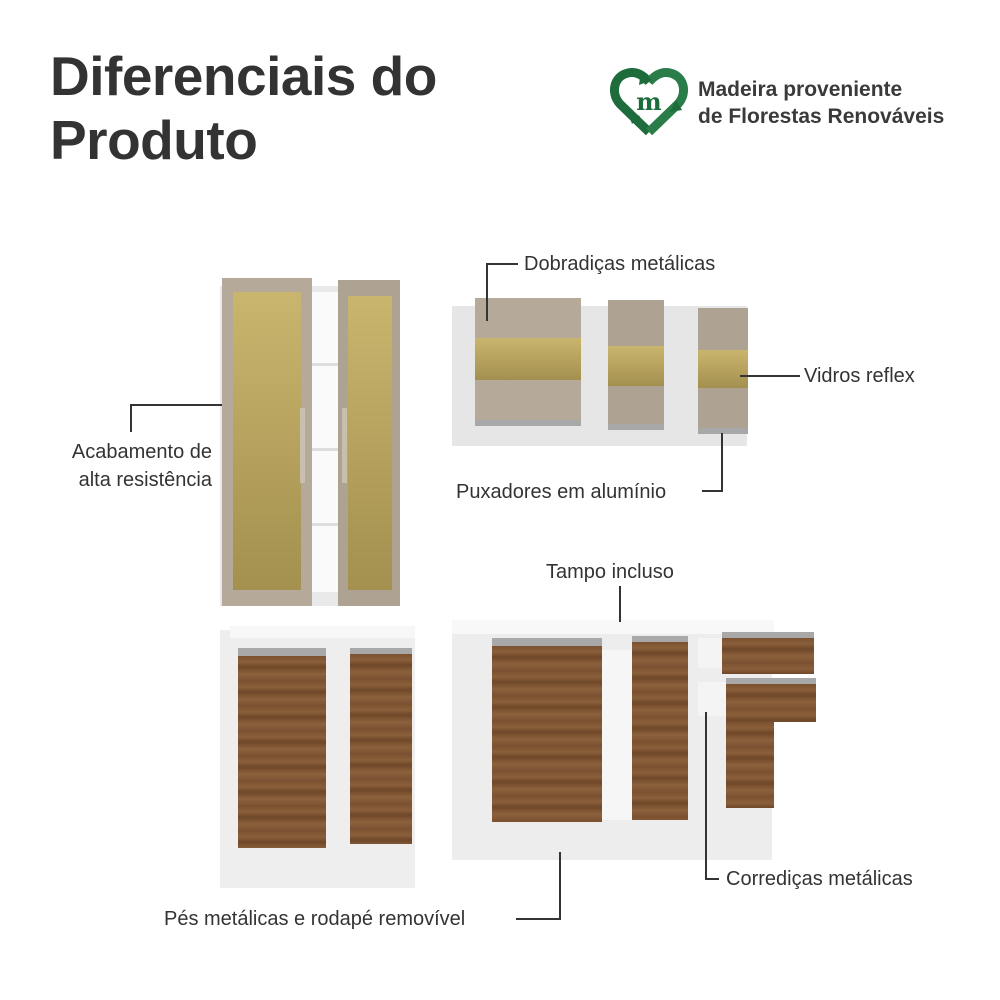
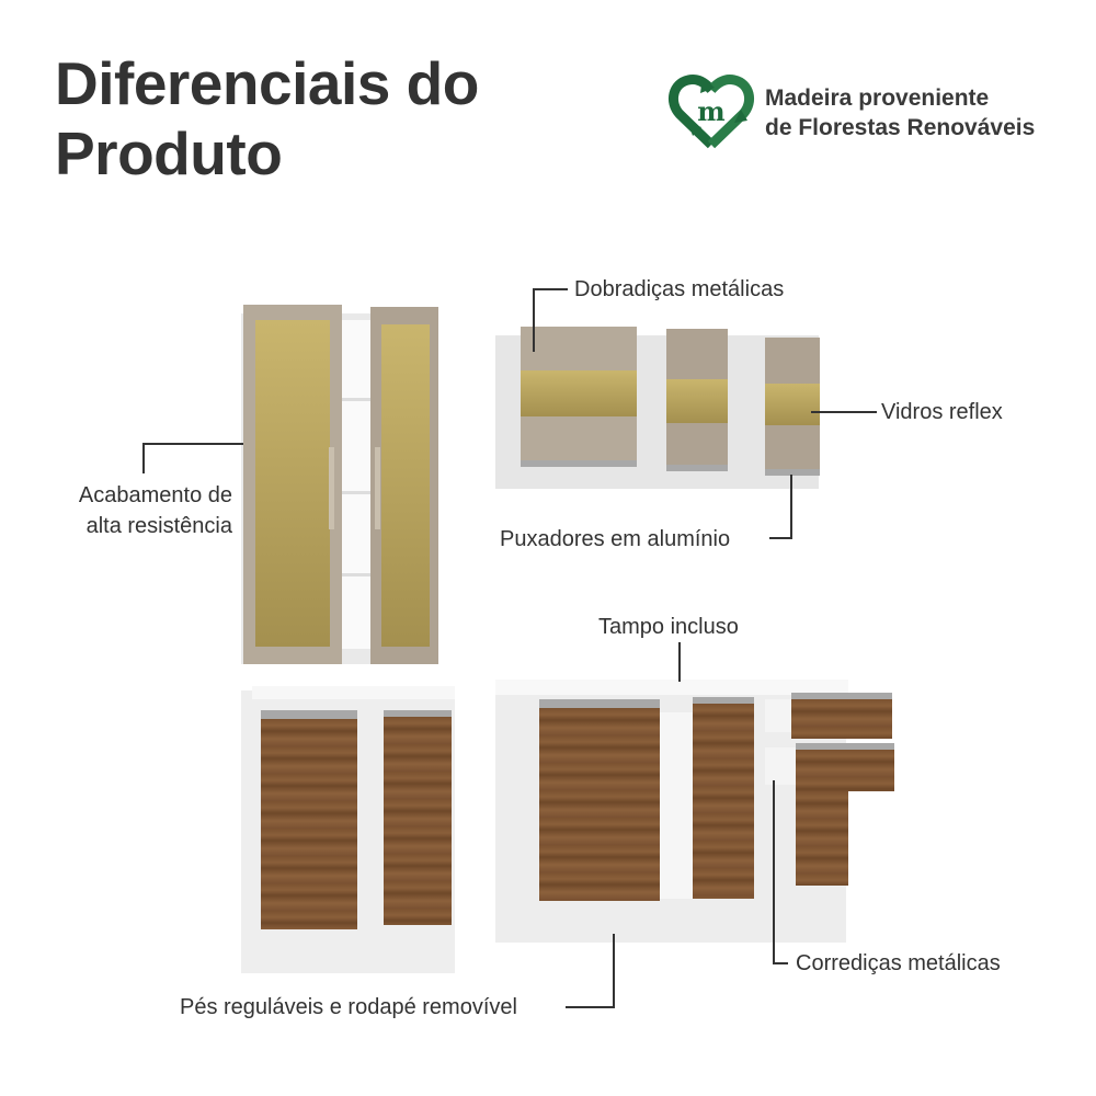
  Diferenciais do
  Produto
  m
  Madeira proveniente
  de Florestas Renováveis
  Dobradiças metálicas
  Vidros reflex
  Puxadores em alumínio
  Acabamento de
  alta resistência
  Tampo incluso
  Corrediças metálicas
- Pés metálicas e rodapé removível
+ Pés reguláveis e rodapé removível
